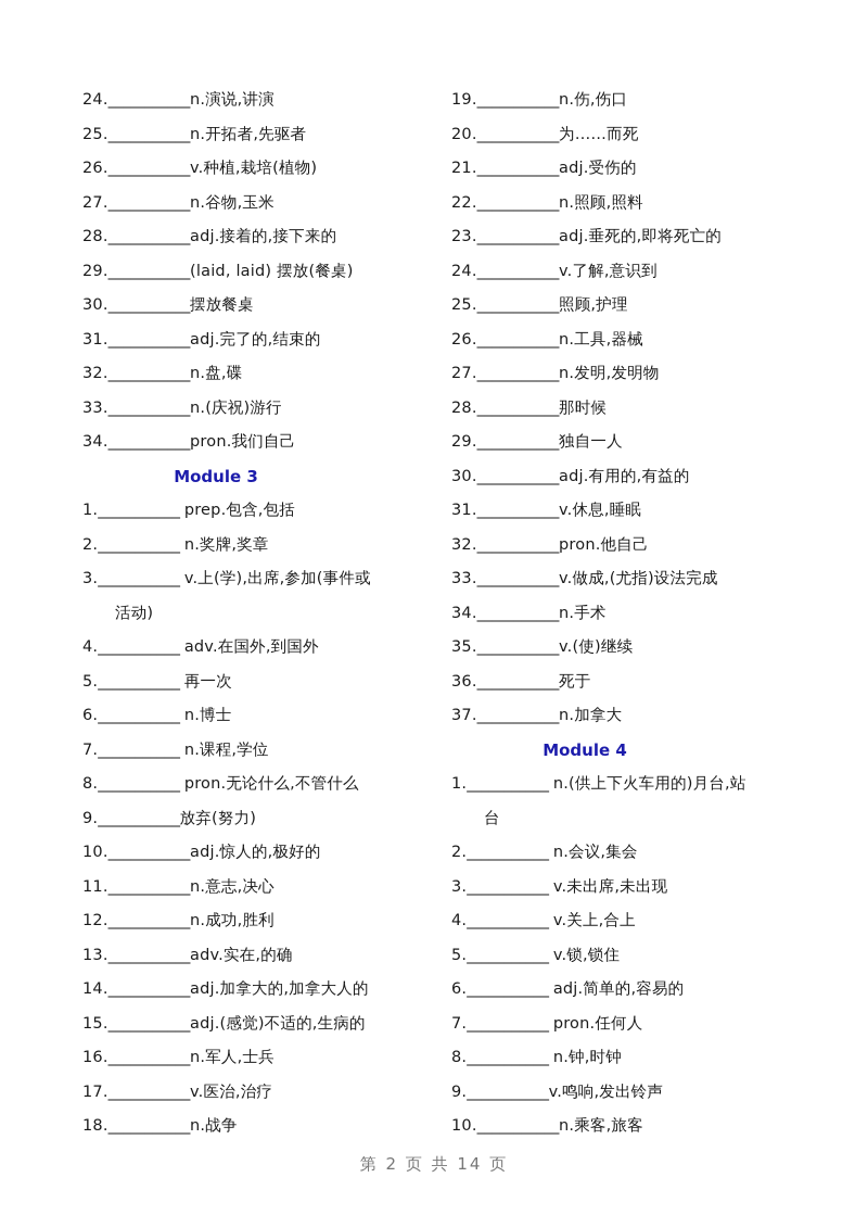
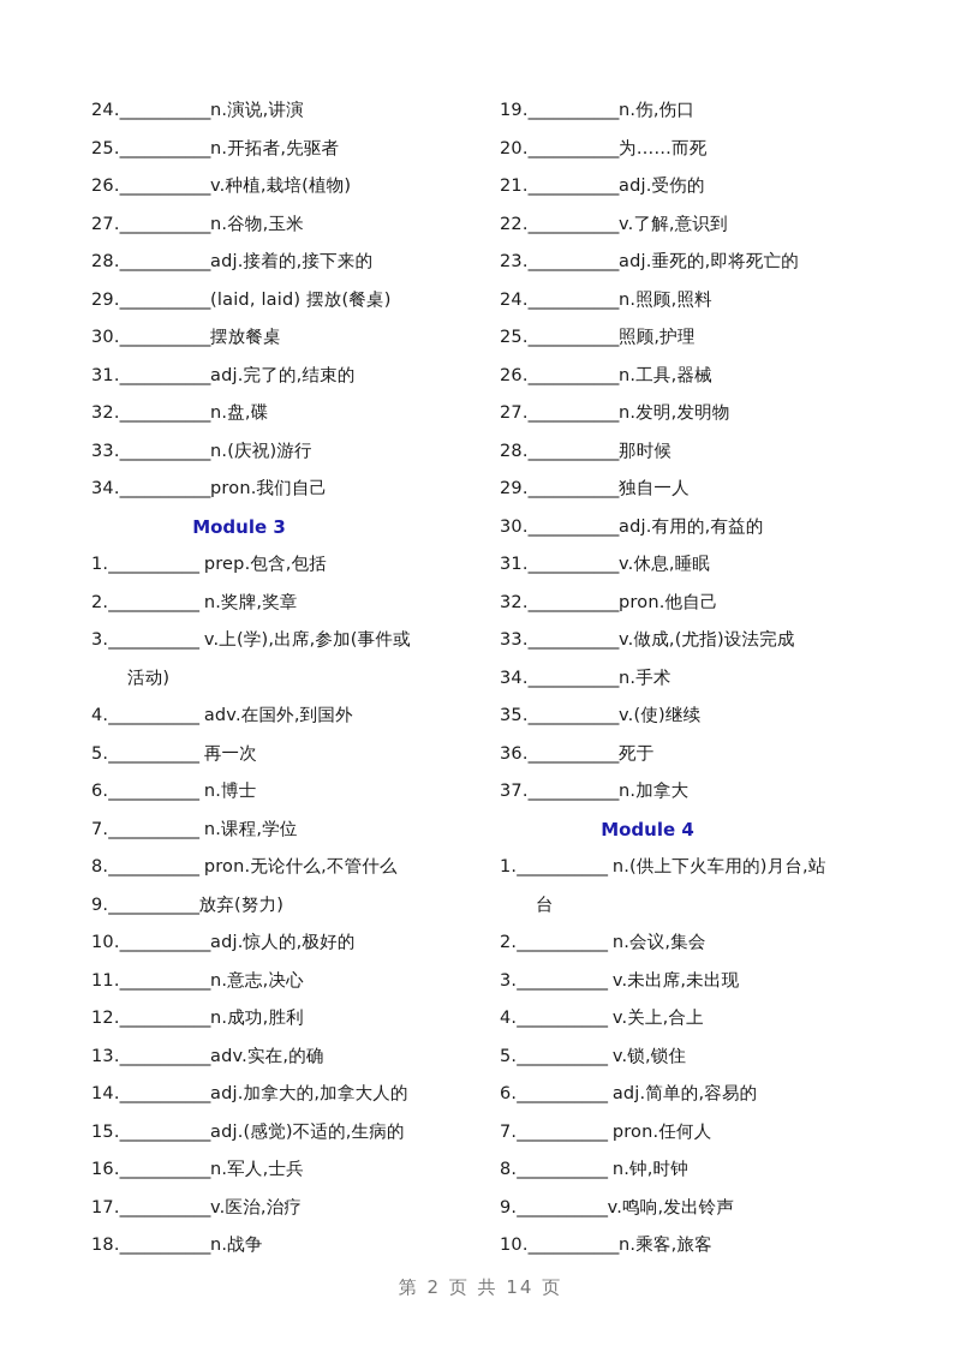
  24.___________n.演说,讲演
  25.___________n.开拓者,先驱者
  26.___________v.种植,栽培(植物)
  27.___________n.谷物,玉米
  28.___________adj.接着的,接下来的
  29.___________(laid, laid) 摆放(餐桌)
  30.___________摆放餐桌
  31.___________adj.完了的,结束的
  32.___________n.盘,碟
  33.___________n.(庆祝)游行
  34.___________pron.我们自己
  Module 3
  1.___________ prep.包含,包括
  2.___________ n.奖牌,奖章
  3.___________ v.上(学),出席,参加(事件或
  活动)
  4.___________ adv.在国外,到国外
  5.___________ 再一次
  6.___________ n.博士
  7.___________ n.课程,学位
  8.___________ pron.无论什么,不管什么
  9.___________放弃(努力)
  10.___________adj.惊人的,极好的
  11.___________n.意志,决心
  12.___________n.成功,胜利
  13.___________adv.实在,的确
  14.___________adj.加拿大的,加拿大人的
  15.___________adj.(感觉)不适的,生病的
  16.___________n.军人,士兵
  17.___________v.医治,治疗
  18.___________n.战争
  19.___________n.伤,伤口
  20.___________为……而死
  21.___________adj.受伤的
- 22.___________n.照顾,照料
+ 22.___________v.了解,意识到
  23.___________adj.垂死的,即将死亡的
- 24.___________v.了解,意识到
+ 24.___________n.照顾,照料
  25.___________照顾,护理
  26.___________n.工具,器械
  27.___________n.发明,发明物
  28.___________那时候
  29.___________独自一人
  30.___________adj.有用的,有益的
  31.___________v.休息,睡眠
  32.___________pron.他自己
  33.___________v.做成,(尤指)设法完成
  34.___________n.手术
  35.___________v.(使)继续
  36.___________死于
  37.___________n.加拿大
  Module 4
  1.___________ n.(供上下火车用的)月台,站
  台
  2.___________ n.会议,集会
  3.___________ v.未出席,未出现
  4.___________ v.关上,合上
  5.___________ v.锁,锁住
  6.___________ adj.简单的,容易的
  7.___________ pron.任何人
  8.___________ n.钟,时钟
  9.___________v.鸣响,发出铃声
  10.___________n.乘客,旅客
  第 2 页 共 14 页
